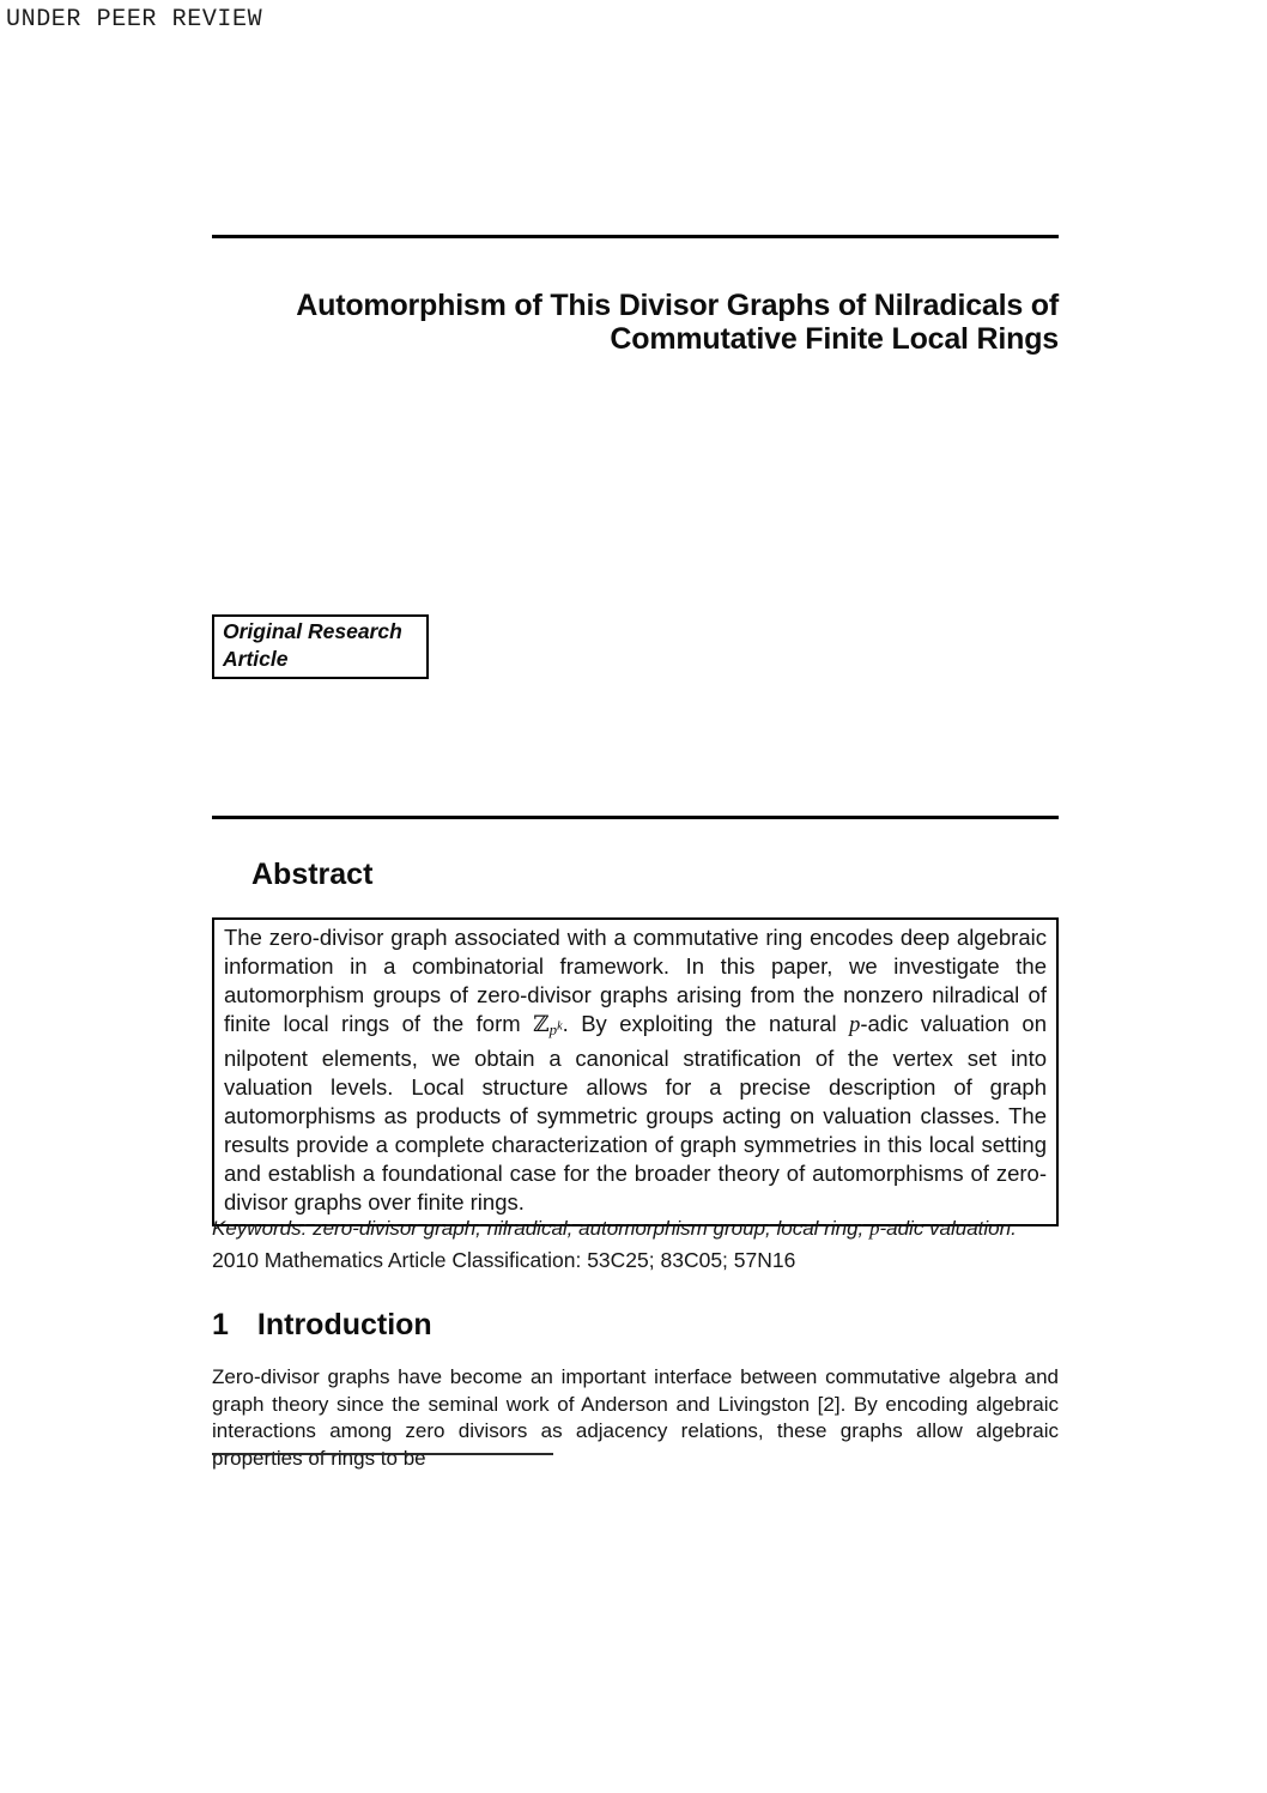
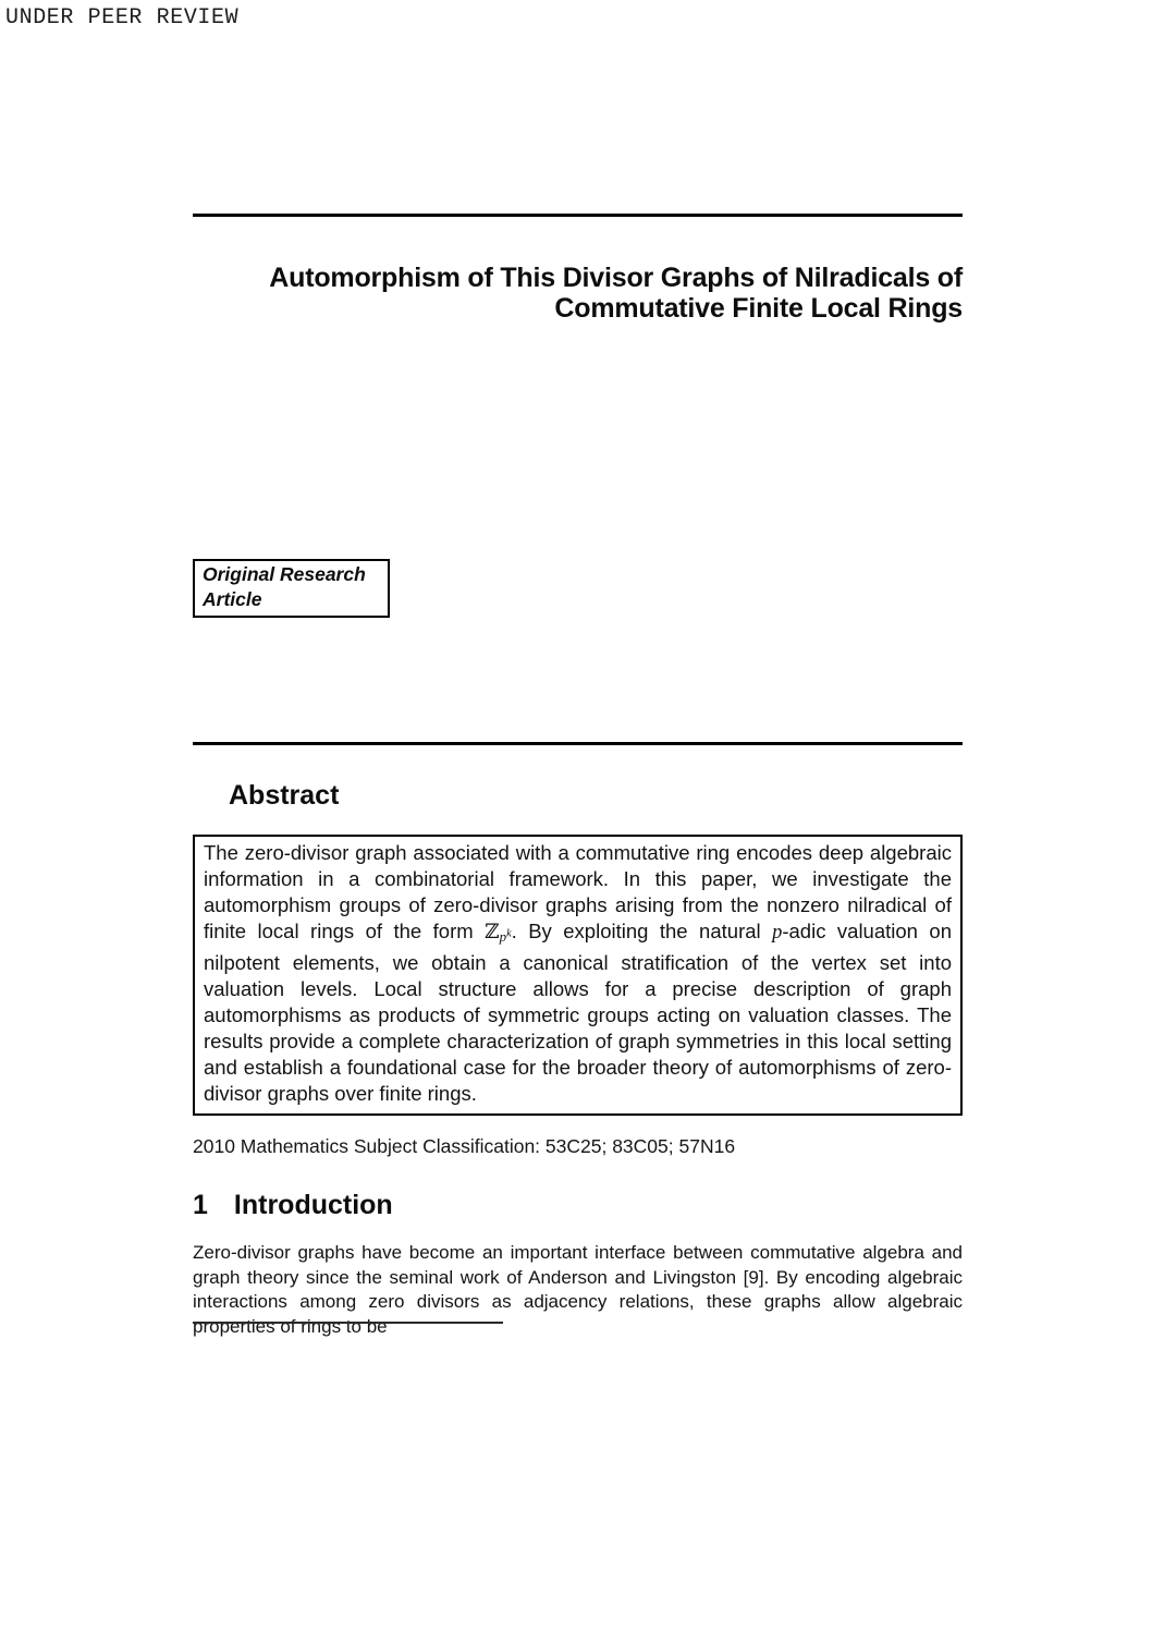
  UNDER PEER REVIEW
  Automorphism of This Divisor Graphs of Nilradicals of
  Commutative Finite Local Rings
  Original Research
  Article
  Abstract
  The zero-divisor graph associated with a commutative ring encodes deep algebraic information in a combinatorial framework. In this paper, we investigate the automorphism groups of zero-divisor graphs arising from the nonzero nilradical of finite local rings of the form ℤpk. By exploiting the natural p-adic valuation on nilpotent elements, we obtain a canonical stratification of the vertex set into valuation levels. Local structure allows for a precise description of graph automorphisms as products of symmetric groups acting on valuation classes. The results provide a complete characterization of graph symmetries in this local setting and establish a foundational case for the broader theory of automorphisms of zero-divisor graphs over finite rings.
- Keywords: zero-divisor graph; nilradical; automorphism group; local ring; p-adic valuation.
- 2010 Mathematics Article Classification: 53C25; 83C05; 57N16
+ 2010 Mathematics Subject Classification: 53C25; 83C05; 57N16
  1 Introduction
- Zero-divisor graphs have become an important interface between commutative algebra and graph theory since the seminal work of Anderson and Livingston [2]. By encoding algebraic interactions among zero divisors as adjacency relations, these graphs allow algebraic properties of rings to be
+ Zero-divisor graphs have become an important interface between commutative algebra and graph theory since the seminal work of Anderson and Livingston [9]. By encoding algebraic interactions among zero divisors as adjacency relations, these graphs allow algebraic properties of rings to be
